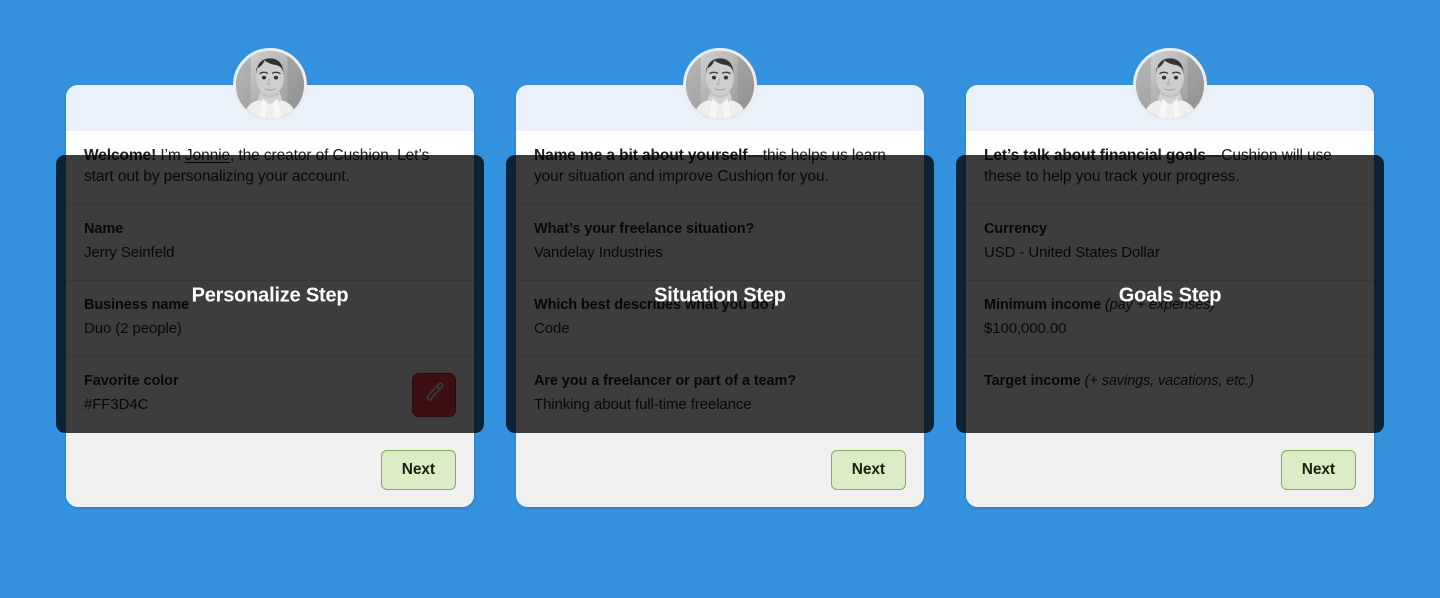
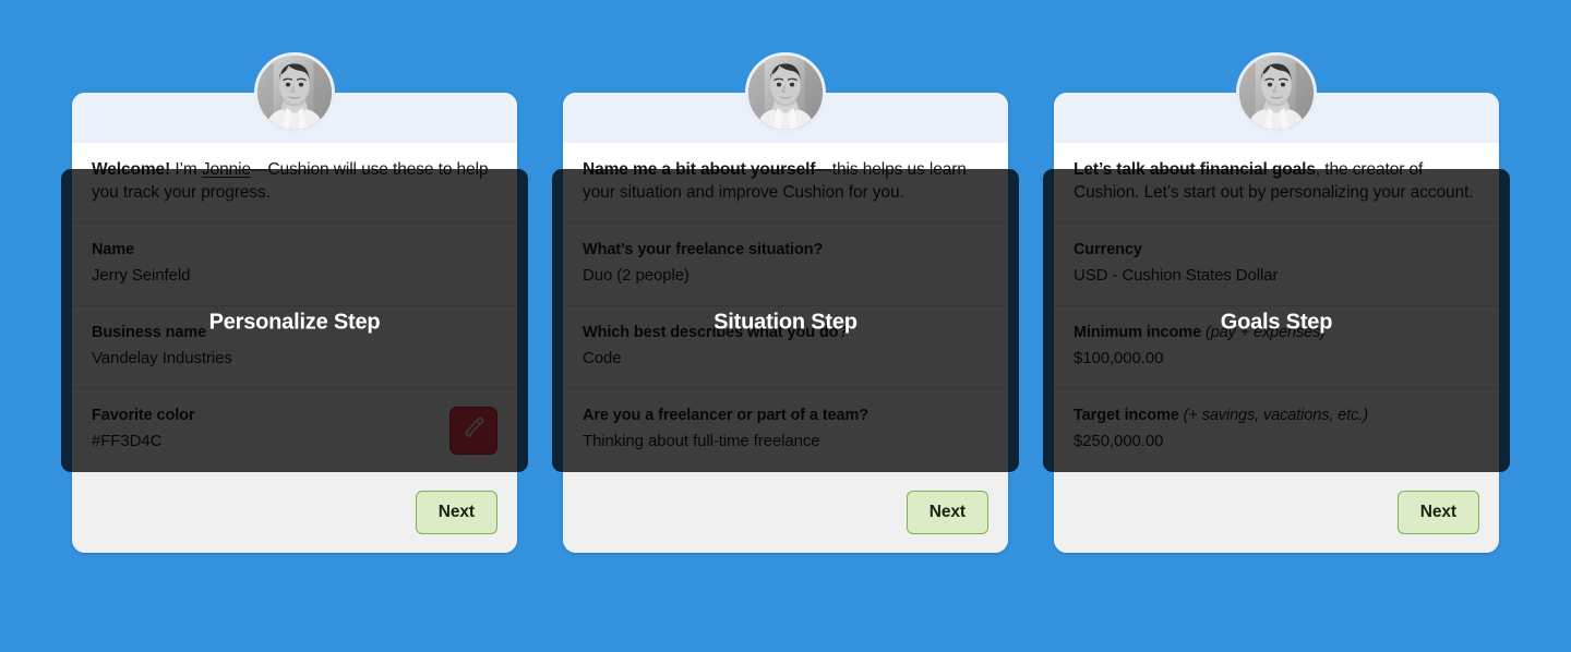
- Welcome! I’m Jonnie, the creator of Cushion. Let’s start out by personalizing your account.
+ Welcome! I’m Jonnie—Cushion will use these to help you track your progress.
  Name
  Jerry Seinfeld
  Business name
- Duo (2 people)
+ Vandelay Industries
  Favorite color
  #FF3D4C
  Next
  Personalize Step
  Name me a bit about yourself—this helps us learn your situation and improve Cushion for you.
  What’s your freelance situation?
- Vandelay Industries
+ Duo (2 people)
  Which best describes what you do?
  Code
  Are you a freelancer or part of a team?
  Thinking about full-time freelance
  Next
  Situation Step
- Let’s talk about financial goals—Cushion will use these to help you track your progress.
+ Let’s talk about financial goals, the creator of Cushion. Let’s start out by personalizing your account.
  Currency
- USD - United States Dollar
+ USD - Cushion States Dollar
  Minimum income (pay + expenses)
  $100,000.00
  Target income (+ savings, vacations, etc.)
+ $250,000.00
  Next
  Goals Step
